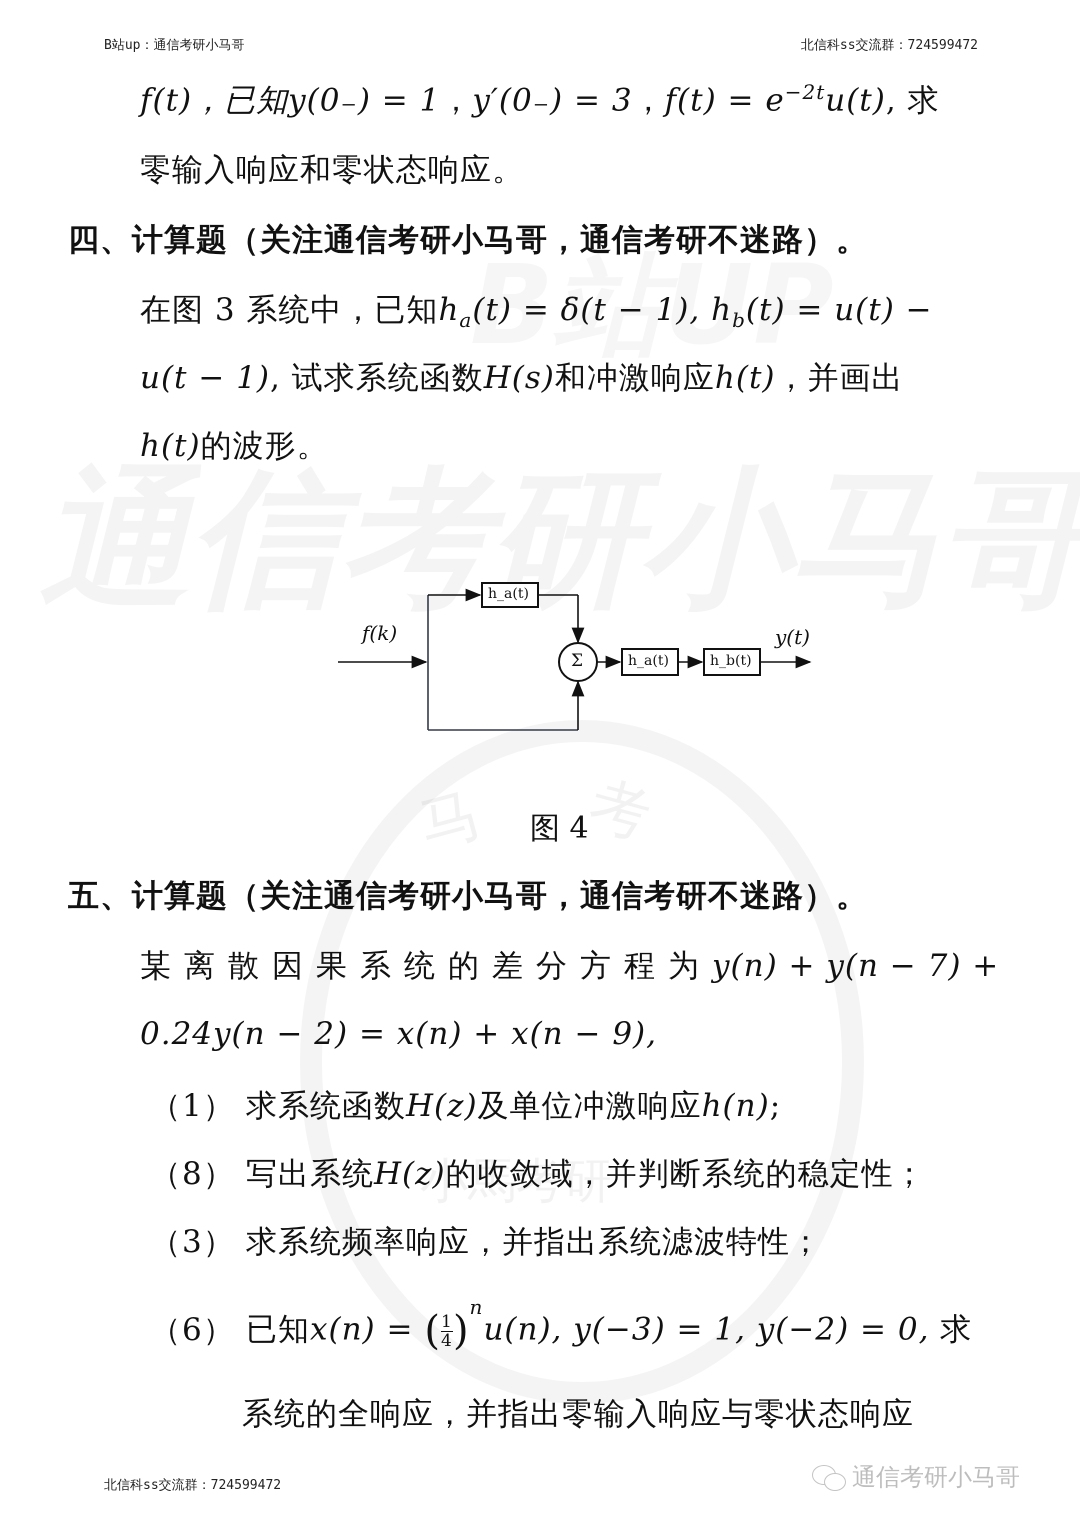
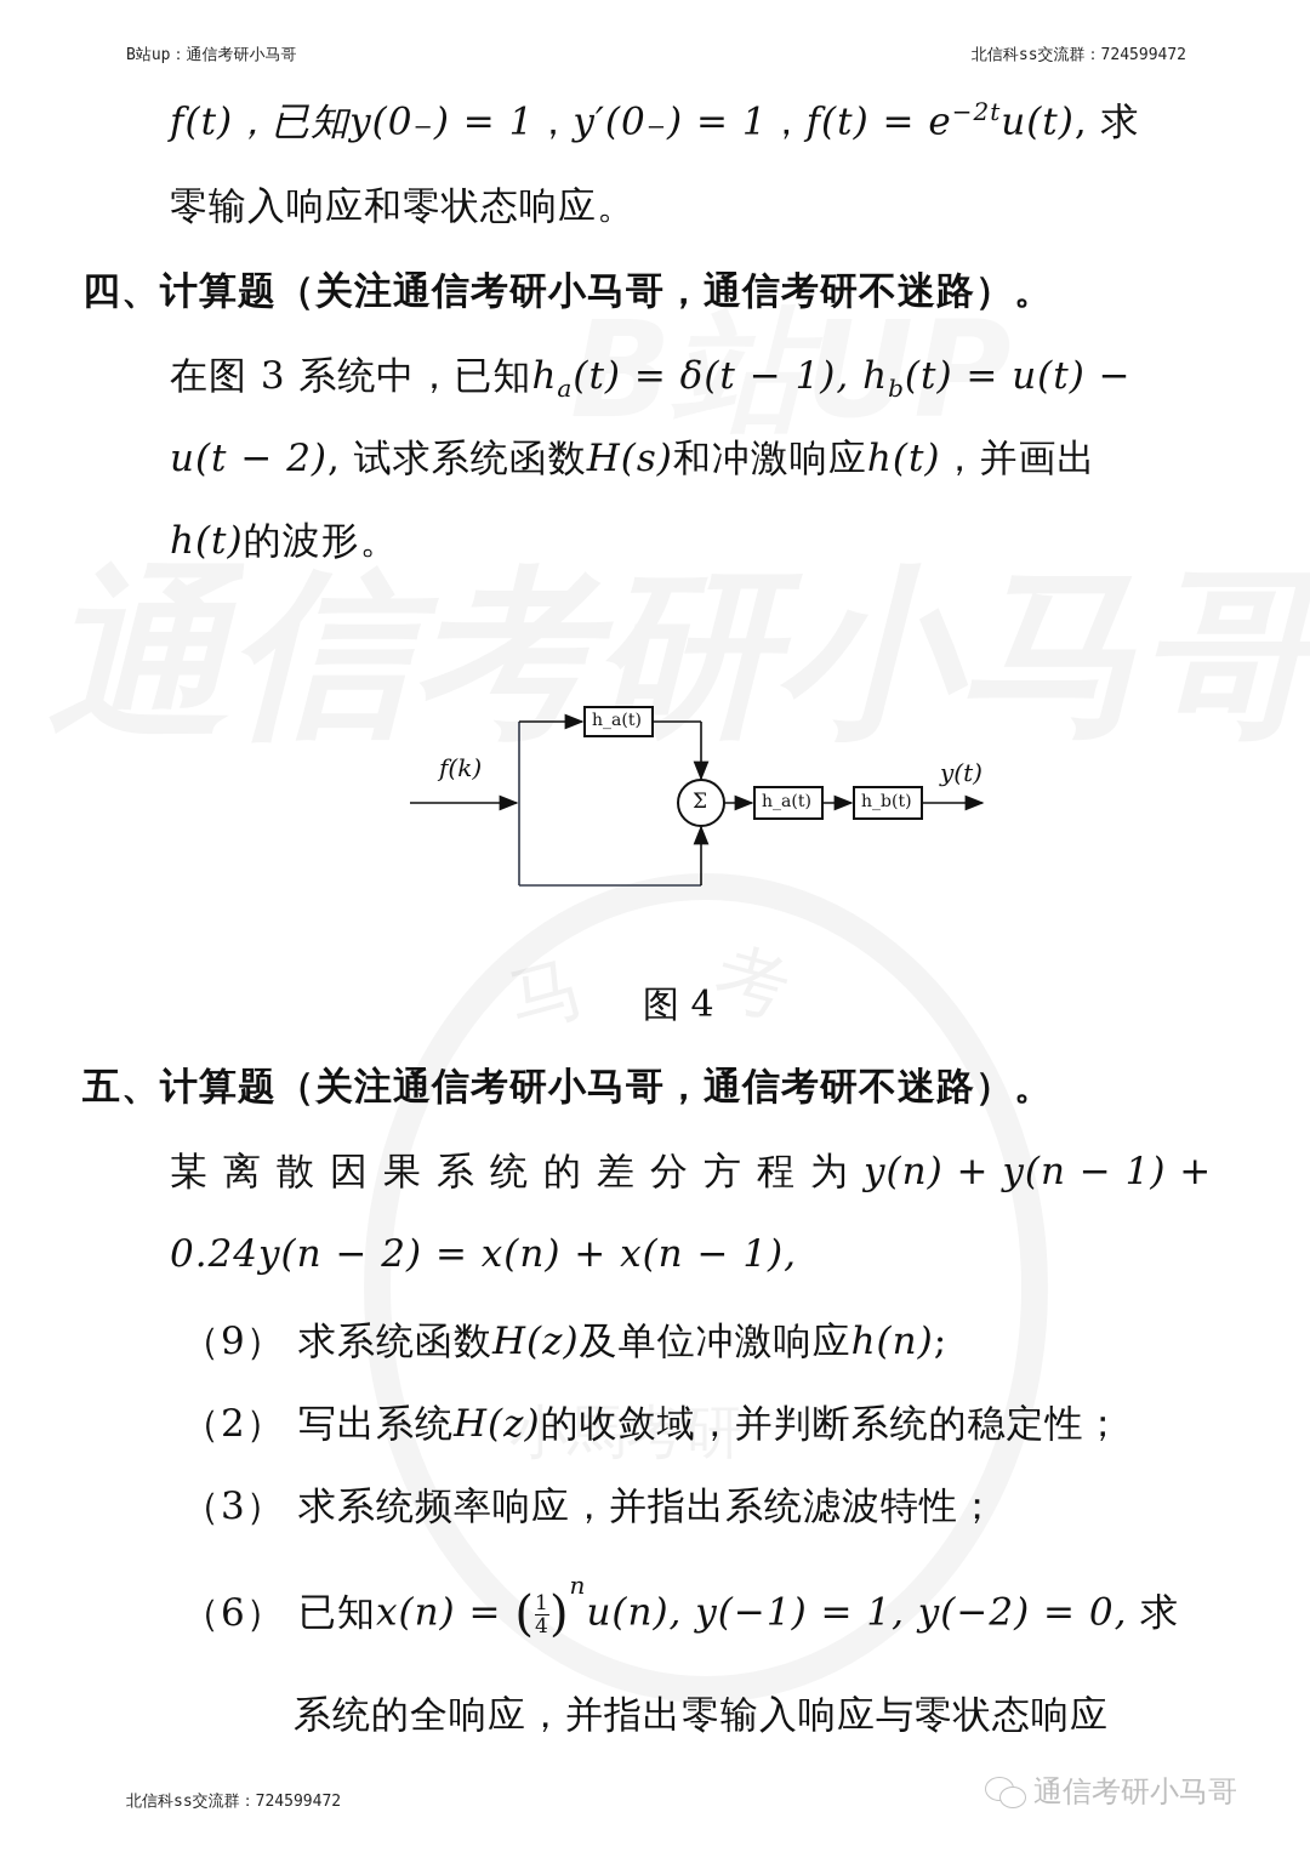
  B站UP
  通信考研小马哥
  小馬考研
  B站up：通信考研小马哥
  北信科ss交流群：724599472
- f(t)，已知y(0₋) = 1，y′(0₋) = 3，f(t) = e−2tu(t), 求
+ f(t)，已知y(0₋) = 1，y′(0₋) = 1，f(t) = e−2tu(t), 求
  零输入响应和零状态响应。
  四、计算题（关注通信考研小马哥，通信考研不迷路）。
  在图 3 系统中，已知ha(t) = δ(t − 1), hb(t) = u(t) −
- u(t − 1), 试求系统函数H(s)和冲激响应h(t)，并画出
+ u(t − 2), 试求系统函数H(s)和冲激响应h(t)，并画出
  h(t)的波形。
  f(k)
  y(t)
  h_a(t)
  h_a(t)
  h_b(t)
  Σ
  图 4
  五、计算题（关注通信考研小马哥，通信考研不迷路）。
- 某离散因果系统的差分方程为y(n) + y(n − 7) +
+ 某离散因果系统的差分方程为y(n) + y(n − 1) +
- 0.24y(n − 2) = x(n) + x(n − 9),
+ 0.24y(n − 2) = x(n) + x(n − 1),
- （1） 求系统函数H(z)及单位冲激响应h(n);
+ （9） 求系统函数H(z)及单位冲激响应h(n);
- （8） 写出系统H(z)的收敛域，并判断系统的稳定性；
+ （2） 写出系统H(z)的收敛域，并判断系统的稳定性；
  （3） 求系统频率响应，并指出系统滤波特性；
  （6） 已知x(n) = (
  1
  4
- )nu(n), y(−3) = 1, y(−2) = 0, 求
+ )nu(n), y(−1) = 1, y(−2) = 0, 求
  系统的全响应，并指出零输入响应与零状态响应
  北信科ss交流群：724599472
  通信考研小马哥
